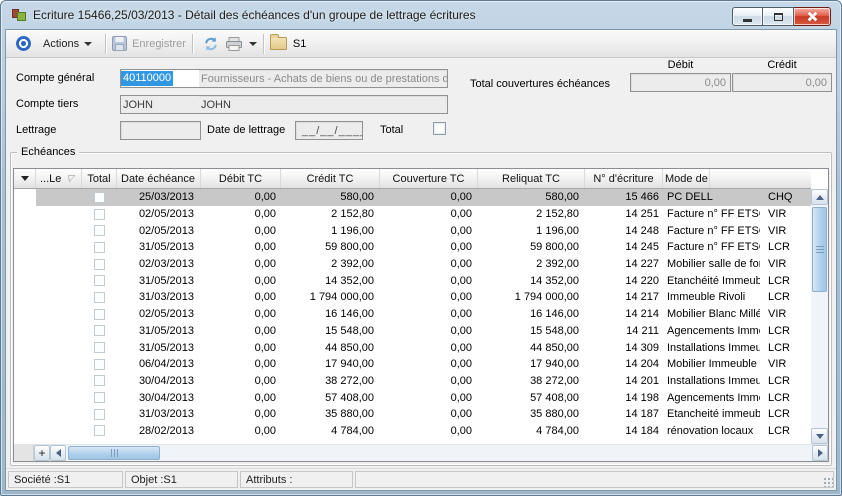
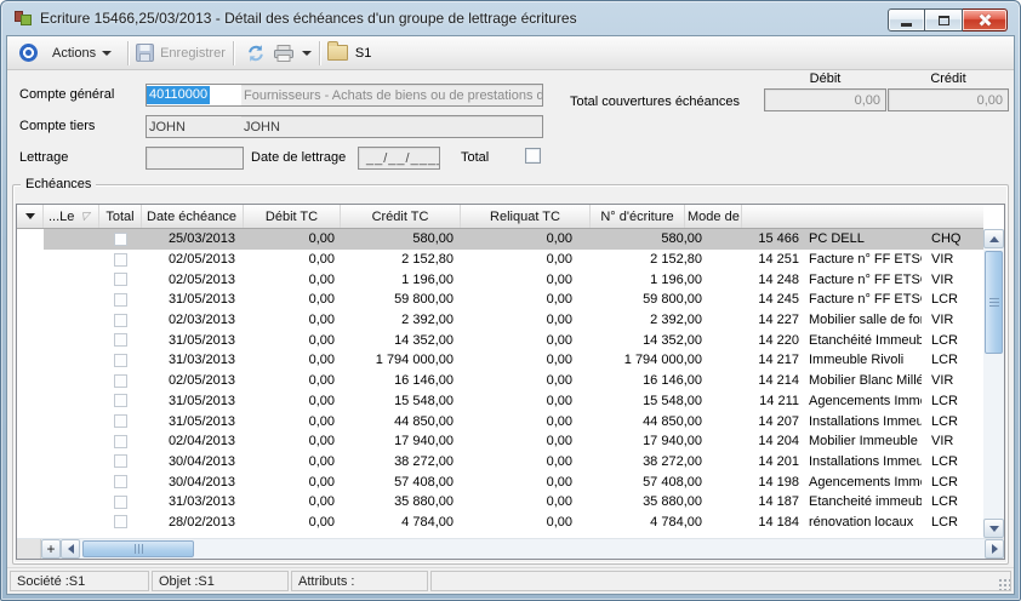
  Ecriture 15466,25/03/2013 - Détail des échéances d'un groupe de lettrage écritures
  Actions
  Enregistrer
  S1
  Compte général
  40110000
  Fournisseurs - Achats de biens ou de prestations d
  Compte tiers
  JOHN
  JOHN
  Lettrage
  Date de lettrage
  __/__/___
  Total
  Total couvertures échéances
  Débit
  Crédit
  0,00
  0,00
  Echéances
  ...Le
  Total
  Date échéance
  Débit TC
  Crédit TC
- Couverture TC
  Reliquat TC
  N° d'écriture
  Mode de
  25/03/2013
  0,00
  580,00
  0,00
  580,00
  15 466
  PC DELL
  CHQ
  02/05/2013
  0,00
  2 152,80
  0,00
  2 152,80
  14 251
  Facture n° FF ETS
  VIR
  02/05/2013
  0,00
  1 196,00
  0,00
  1 196,00
  14 248
  Facture n° FF ETS
  VIR
  31/05/2013
  0,00
  59 800,00
  0,00
  59 800,00
  14 245
  Facture n° FF ETS
  LCR
  02/03/2013
  0,00
  2 392,00
  0,00
  2 392,00
  14 227
  Mobilier salle de fo
  VIR
  31/05/2013
  0,00
  14 352,00
  0,00
  14 352,00
  14 220
  Etanchéité Immeub
  LCR
  31/03/2013
  0,00
  1 794 000,00
  0,00
  1 794 000,00
  14 217
  Immeuble Rivoli
  LCR
  02/05/2013
  0,00
  16 146,00
  0,00
  16 146,00
  14 214
  Mobilier Blanc Millé
  VIR
  31/05/2013
  0,00
  15 548,00
  0,00
  15 548,00
  14 211
  Agencements Imm
  LCR
  31/05/2013
  0,00
  44 850,00
  0,00
  44 850,00
- 14 309
+ 14 207
  Installations Immeu
  LCR
- 06/04/2013
+ 02/04/2013
  0,00
  17 940,00
  0,00
  17 940,00
  14 204
  Mobilier Immeuble
  VIR
  30/04/2013
  0,00
  38 272,00
  0,00
  38 272,00
  14 201
  Installations Immeu
  LCR
  30/04/2013
  0,00
  57 408,00
  0,00
  57 408,00
  14 198
  Agencements Imm
  LCR
  31/03/2013
  0,00
  35 880,00
  0,00
  35 880,00
  14 187
  Etancheité immeub
  LCR
  28/02/2013
  0,00
  4 784,00
  0,00
  4 784,00
  14 184
  rénovation locaux
  LCR
  +
  Société :S1
  Objet :S1
  Attributs :
